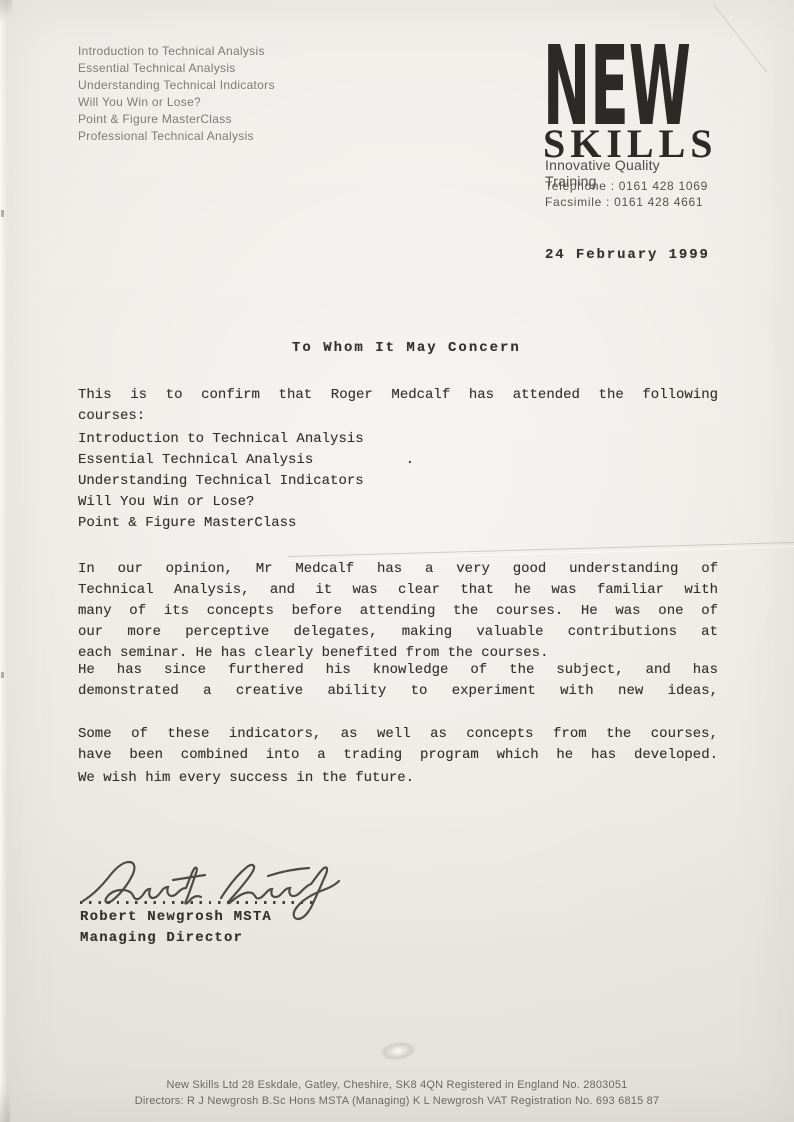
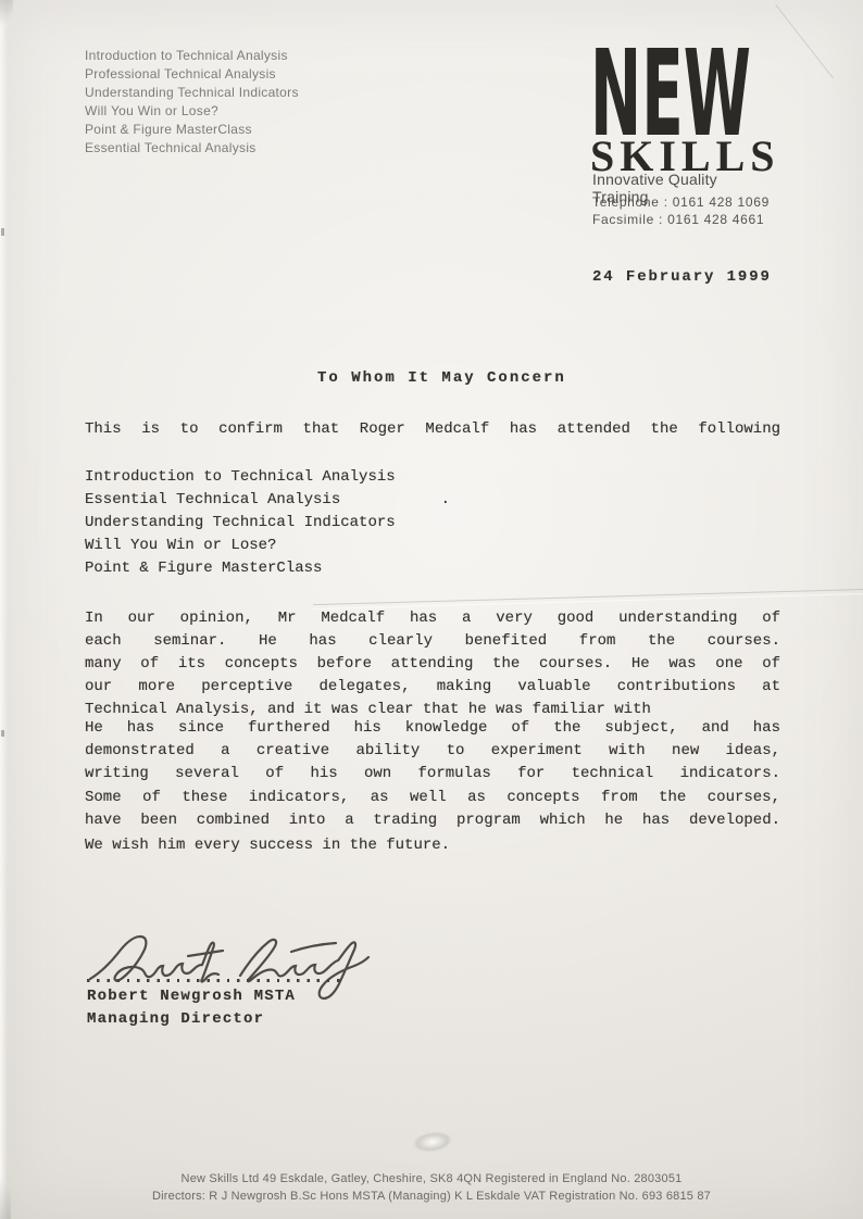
  Introduction to Technical Analysis
- Essential Technical Analysis
+ Professional Technical Analysis
  Understanding Technical Indicators
  Will You Win or Lose?
  Point & Figure MasterClass
- Professional Technical Analysis
+ Essential Technical Analysis
  NEW
  SKILLS
  Innovative Quality Training
  Telephone : 0161 428 1069
  Facsimile : 0161 428 4661
  24 February 1999
  To Whom It May Concern
  This is to confirm that Roger Medcalf has attended the following
- courses:
  Introduction to Technical Analysis
  Essential Technical Analysis .
  Understanding Technical Indicators
  Will You Win or Lose?
  Point & Figure MasterClass
  In our opinion, Mr Medcalf has a very good understanding of
- Technical Analysis, and it was clear that he was familiar with
+ each seminar. He has clearly benefited from the courses.
  many of its concepts before attending the courses. He was one of
  our more perceptive delegates, making valuable contributions at
- each seminar. He has clearly benefited from the courses.
+ Technical Analysis, and it was clear that he was familiar with
  He has since furthered his knowledge of the subject, and has
  demonstrated a creative ability to experiment with new ideas,
+ writing several of his own formulas for technical indicators.
  Some of these indicators, as well as concepts from the courses,
  have been combined into a trading program which he has developed.
  We wish him every success in the future.
  Robert Newgrosh MSTA
  Managing Director
- New Skills Ltd 28 Eskdale, Gatley, Cheshire, SK8 4QN Registered in England No. 2803051
+ New Skills Ltd 49 Eskdale, Gatley, Cheshire, SK8 4QN Registered in England No. 2803051
- Directors: R J Newgrosh B.Sc Hons MSTA (Managing) K L Newgrosh VAT Registration No. 693 6815 87
+ Directors: R J Newgrosh B.Sc Hons MSTA (Managing) K L Eskdale VAT Registration No. 693 6815 87
